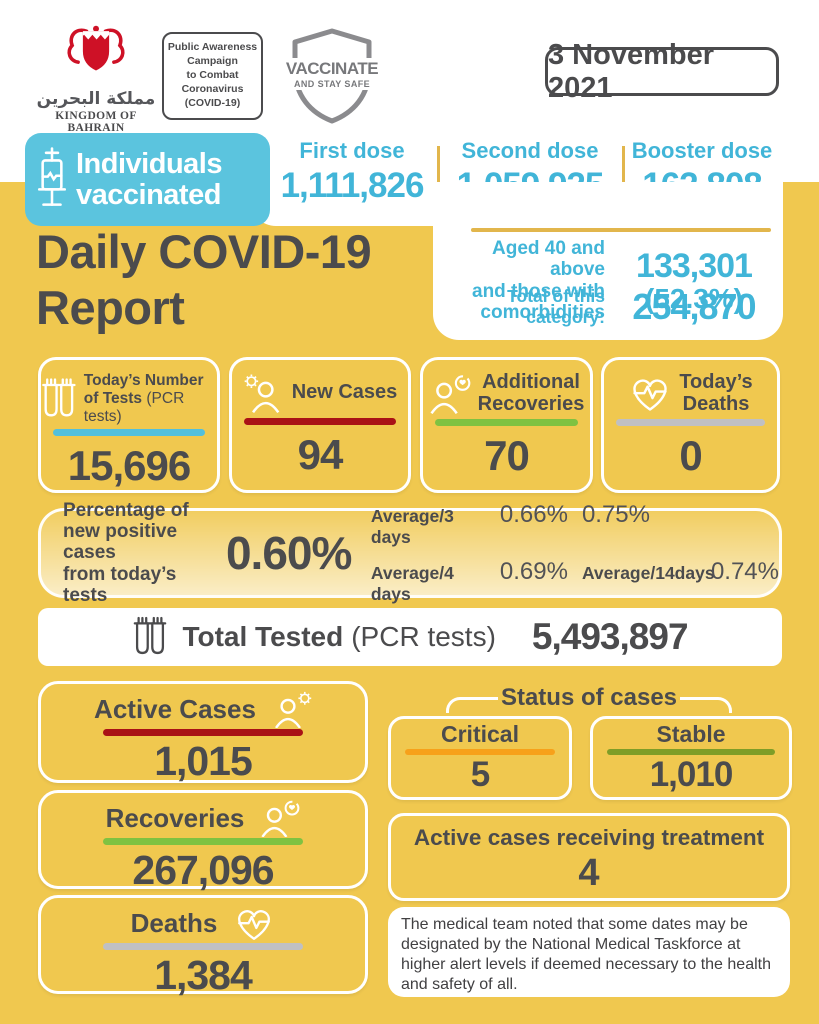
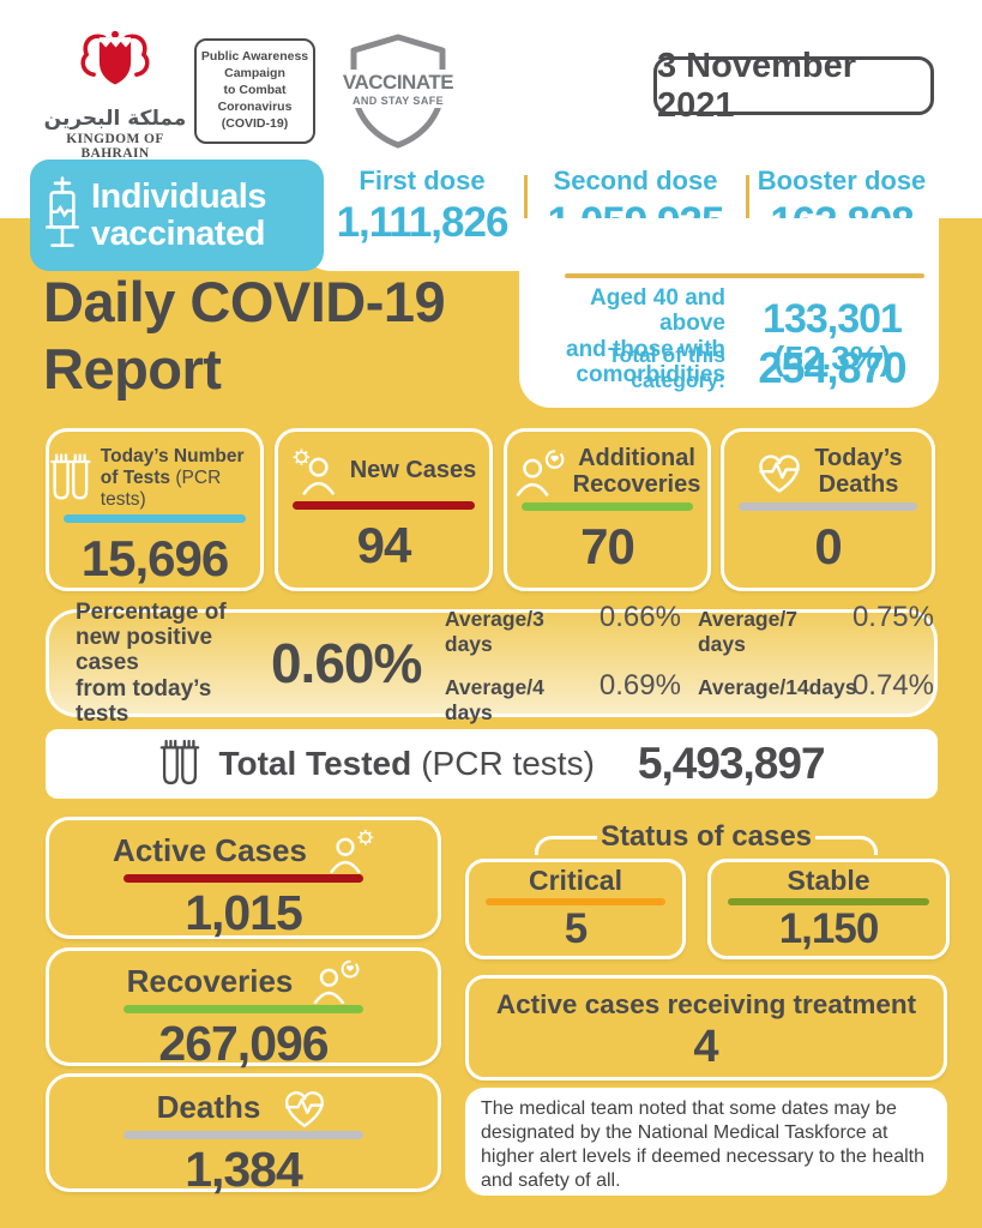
  مملكة البحرين
  KINGDOM OF BAHRAIN
  Public Awareness
  Campaign
  to Combat
  Coronavirus
  (COVID-19)
  VACCINATE
  AND STAY SAFE
  3 November 2021
  Individuals
  vaccinated
  First dose
  1,111,826
  Second dose
  Booster dose
  Aged 40 and above
  and those with
  comorbidities
  133,301
  (52.3%)
  Total of this category:
  254,870
  Daily COVID-19
  Report
  Today’s Number of Tests (PCR tests)
  15,696
  New Cases
  94
  Additional
  Recoveries
  70
  Today’s
  Deaths
  0
  Percentage of
  new positive cases
  from today’s tests
  0.60%
  Average/3 days
  0.66%
  Average/4 days
  0.69%
+ Average/7 days
  0.75%
  Average/14days
  0.74%
  Total Tested
  (PCR tests)
  5,493,897
  Active Cases
  1,015
  Recoveries
  267,096
  Deaths
  1,384
  Status of cases
  Critical
  5
  Stable
- 1,010
+ 1,150
  Active cases receiving treatment
  4
  The medical team noted that some dates may be designated by the National Medical Taskforce at higher alert levels if deemed necessary to the health and safety of all.
